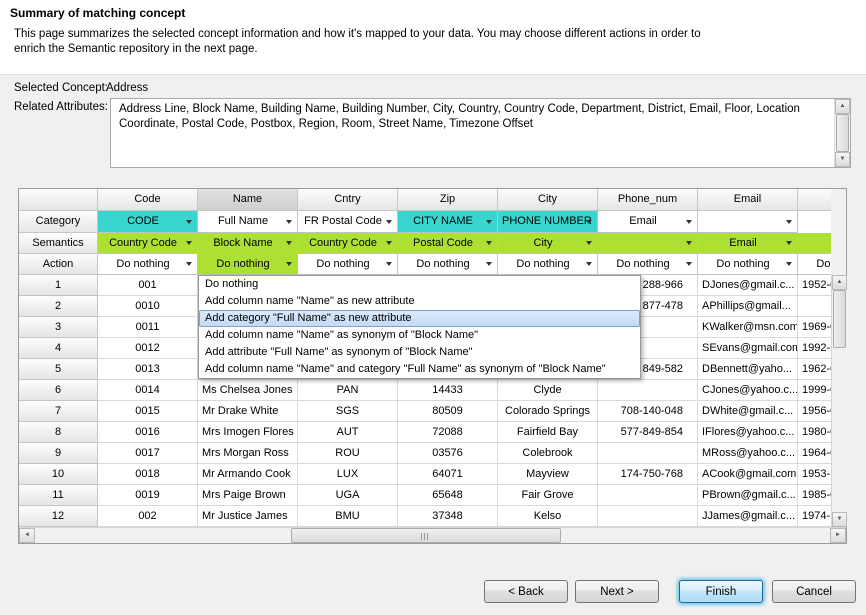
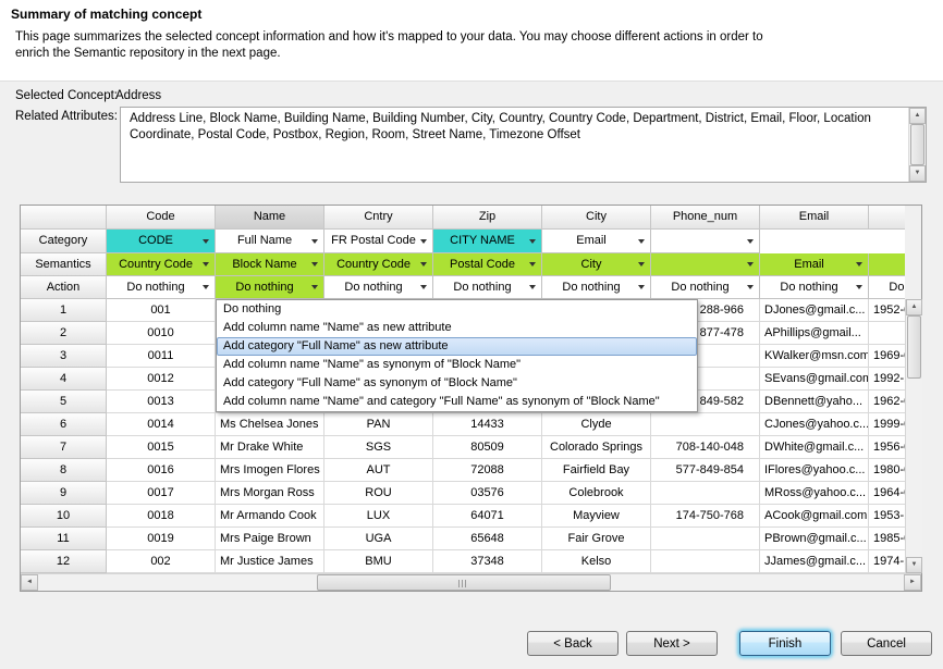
  Summary of matching concept
  This page summarizes the selected concept information and how it's mapped to your data. You may choose different actions in order to enrich the Semantic repository in the next page.
  Selected Concept:
  Address
  Related Attributes:
  Address Line, Block Name, Building Name, Building Number, City, Country, Country Code, Department, District, Email, Floor, Location Coordinate, Postal Code, Postbox, Region, Room, Street Name, Timezone Offset
  Code
  Name
  Cntry
  Zip
  City
  Phone_num
  Email
  Category
  CODE
  Full Name
  FR Postal Code
  CITY NAME
- PHONE NUMBER
  Email
  Semantics
  Country Code
  Block Name
  Country Code
  Postal Code
  City
  Email
  Action
  Do nothing
  Do nothing
  Do nothing
  Do nothing
  Do nothing
  Do nothing
  Do nothing
  1
  001
  288-966
  DJones@gmail.c...
  1952-
  2
  0010
  877-478
  APhillips@gmail...
  3
  0011
  KWalker@msn.com
  1969-
  4
  0012
  SEvans@gmail.com
  1992-
  5
  0013
  849-582
  DBennett@yaho...
  1962-
  6
  0014
  Ms Chelsea Jones
  PAN
  14433
  Clyde
  CJones@yahoo.c...
  1999-
  7
  0015
  Mr Drake White
  SGS
  80509
  Colorado Springs
  708-140-048
  DWhite@gmail.c...
  1956-
  8
  0016
  Mrs Imogen Flores
  AUT
  72088
  Fairfield Bay
  577-849-854
  IFlores@yahoo.c...
  1980-
  9
  0017
  Mrs Morgan Ross
  ROU
  03576
  Colebrook
  MRoss@yahoo.c...
  1964-
  10
  0018
  Mr Armando Cook
  LUX
  64071
  Mayview
  174-750-768
  ACook@gmail.com
  1953-
  11
  0019
  Mrs Paige Brown
  UGA
  65648
  Fair Grove
  PBrown@gmail.c...
  1985-
  12
  002
  Mr Justice James
  BMU
  37348
  Kelso
  JJames@gmail.c...
  1974-
  Do nothing
  Add column name "Name" as new attribute
  Add category "Full Name" as new attribute
  Add column name "Name" as synonym of "Block Name"
- Add attribute "Full Name" as synonym of "Block Name"
+ Add category "Full Name" as synonym of "Block Name"
  Add column name "Name" and category "Full Name" as synonym of "Block Name"
  < Back
  Next >
  Finish
  Cancel
